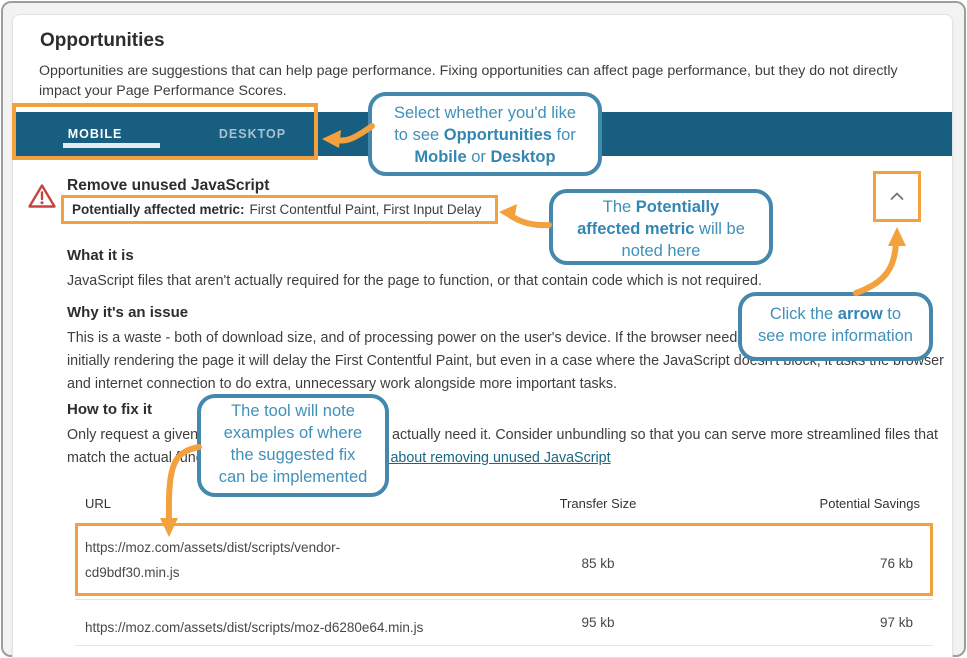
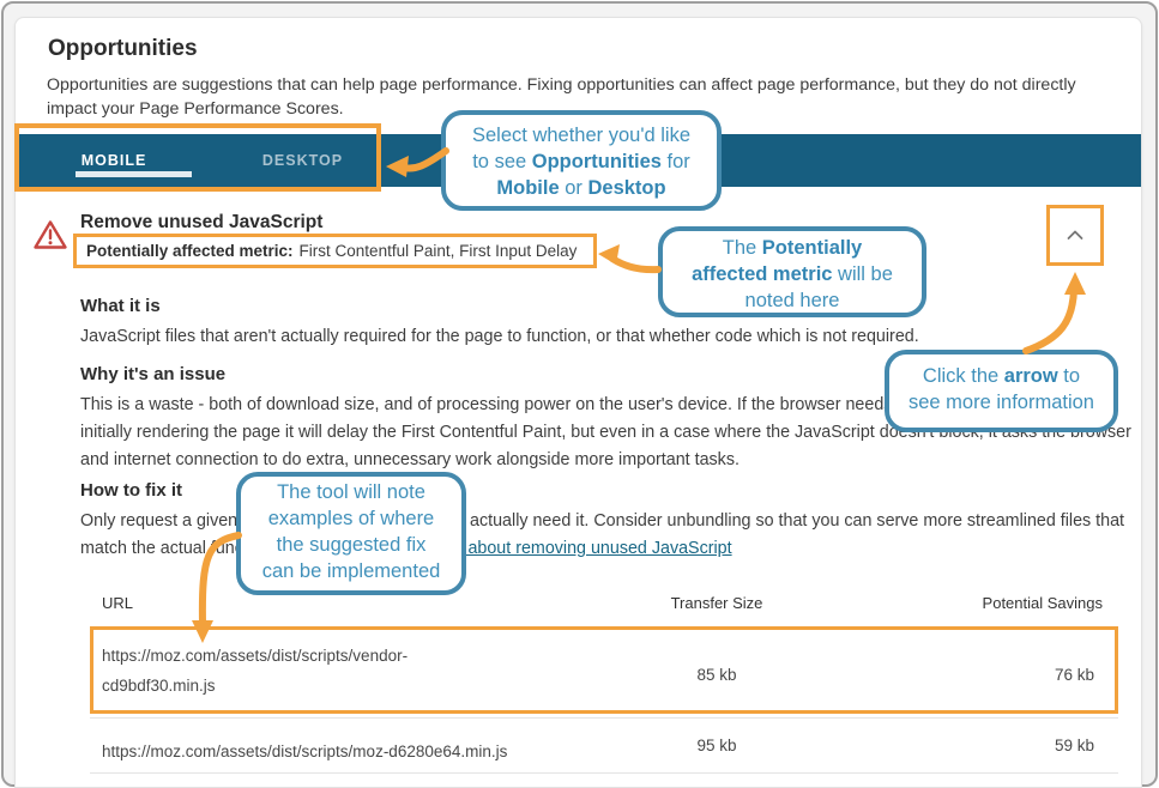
  Opportunities
  Opportunities are suggestions that can help page performance. Fixing opportunities can affect page performance, but they do not directly impact your Page Performance Scores.
  MOBILE
  DESKTOP
  Remove unused JavaScript
  Potentially affected metric:
  First Contentful Paint, First Input Delay
  What it is
- JavaScript files that aren't actually required for the page to function, or that contain code which is not required.
+ JavaScript files that aren't actually required for the page to function, or that whether code which is not required.
  Why it's an issue
  This is a waste - both of download size, and of processing power on the user's device. If the browser need initially rendering the page it will delay the First Contentful Paint, but even in a case where the JavaScript doesn't block, it asks the browser and internet connection to do extra, unnecessary work alongside more important tasks.
  How to fix it
  Only request a given actually need it. Consider unbundling so that you can serve more streamlined files that match the actualun about removing unused JavaScript
  Select whether you'd like
  to see Opportunities for
  Mobile or Desktop
  The Potentially
  affected metric will be
  noted here
  Click the arrow to
  see more information
  The tool will note
  examples of where
  the suggested fix
  can be implemented
  URL
  Transfer Size
  Potential Savings
  https://moz.com/assets/dist/scripts/vendor-
  cd9bdf30.min.js
  85 kb
  76 kb
  https://moz.com/assets/dist/scripts/moz-d6280e64.min.js
  95 kb
- 97 kb
+ 59 kb
